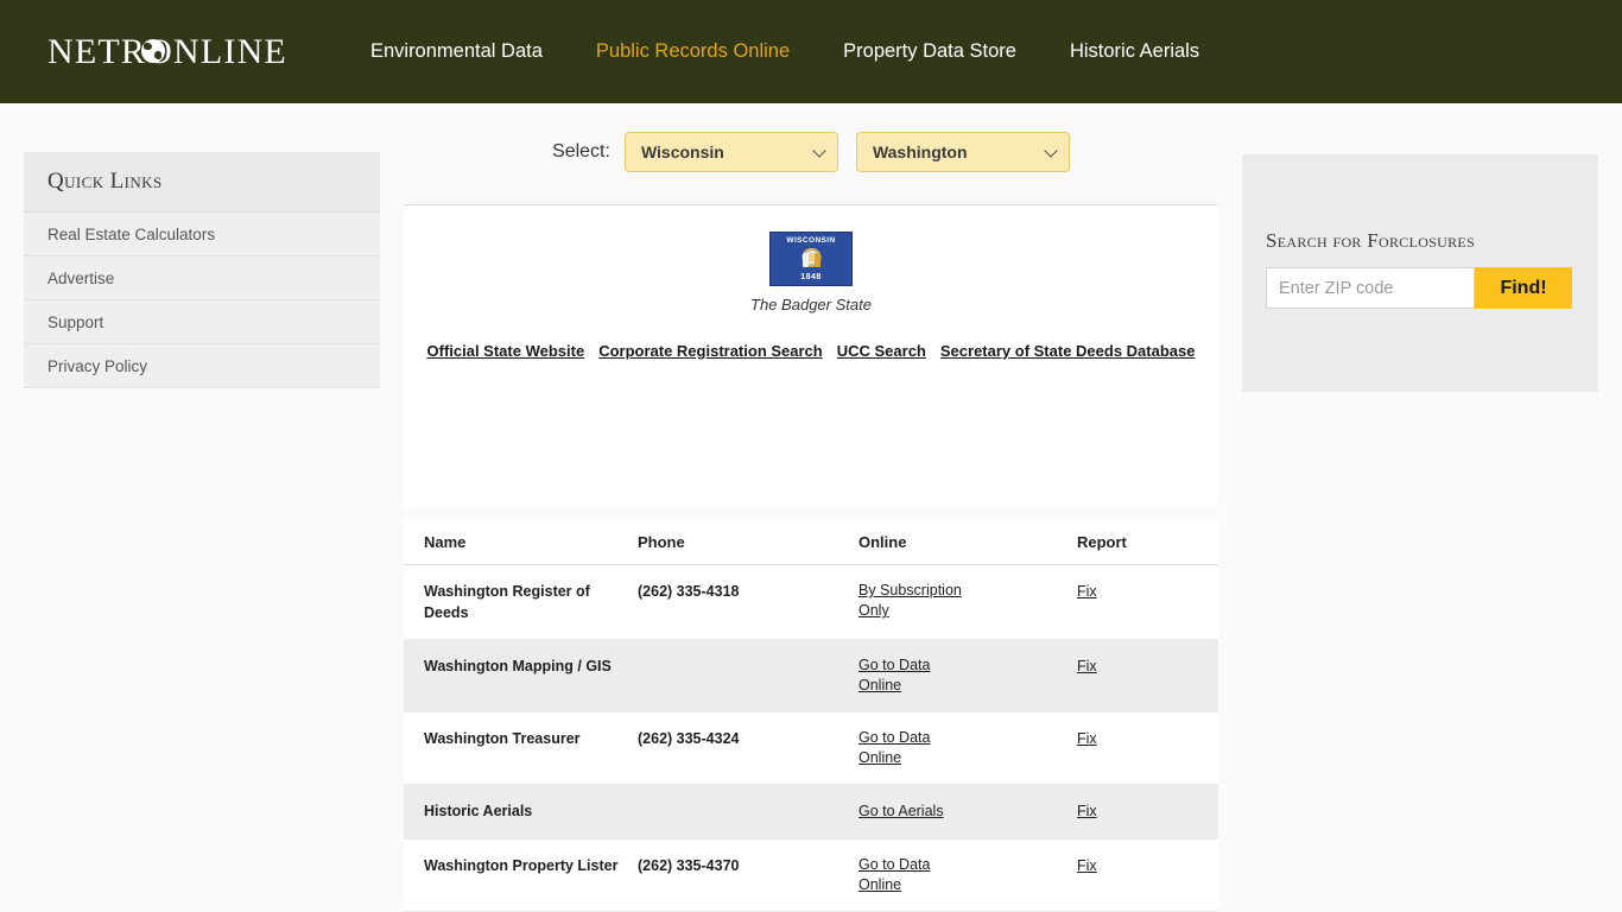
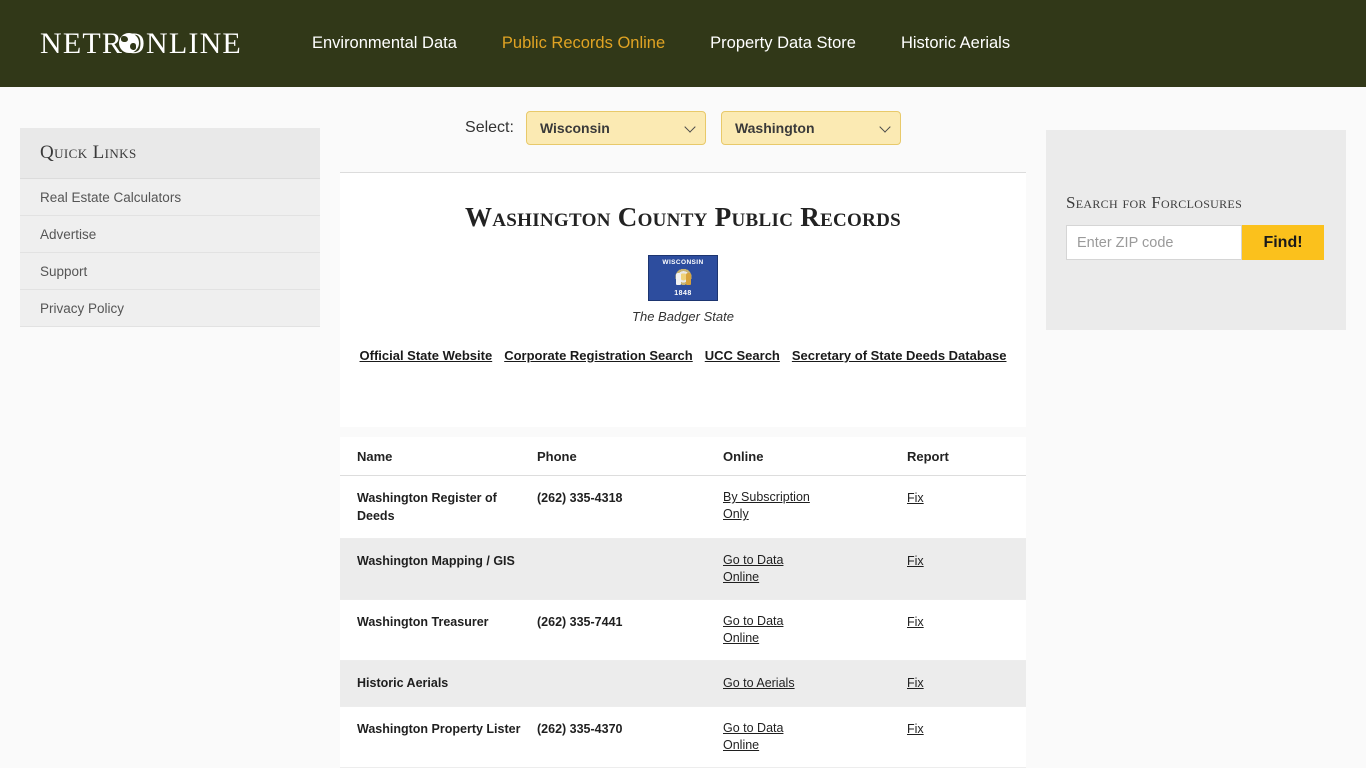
  NETRNLINE
  Environmental Data
  Public Records Online
  Property Data Store
  Historic Aerials
  Quick Links
  Real Estate Calculators
  Advertise
  Support
  Privacy Policy
  Select:
  Wisconsin
  Washington
+ Washington County Public Records
  The Badger State
  Official State Website
  Corporate Registration Search
  UCC Search
  Secretary of State Deeds Database
  Name
  Phone
  Online
  Report
  Washington Register of Deeds
  (262) 335-4318
  By Subscription Only
  Fix
  Washington Mapping / GIS
  Go to Data Online
  Fix
  Washington Treasurer
- (262) 335-4324
+ (262) 335-7441
  Go to Data Online
  Fix
  Historic Aerials
  Go to Aerials
  Fix
  Washington Property Lister
  (262) 335-4370
  Go to Data Online
  Fix
  Search for Forclosures
  Enter ZIP code
  Find!
